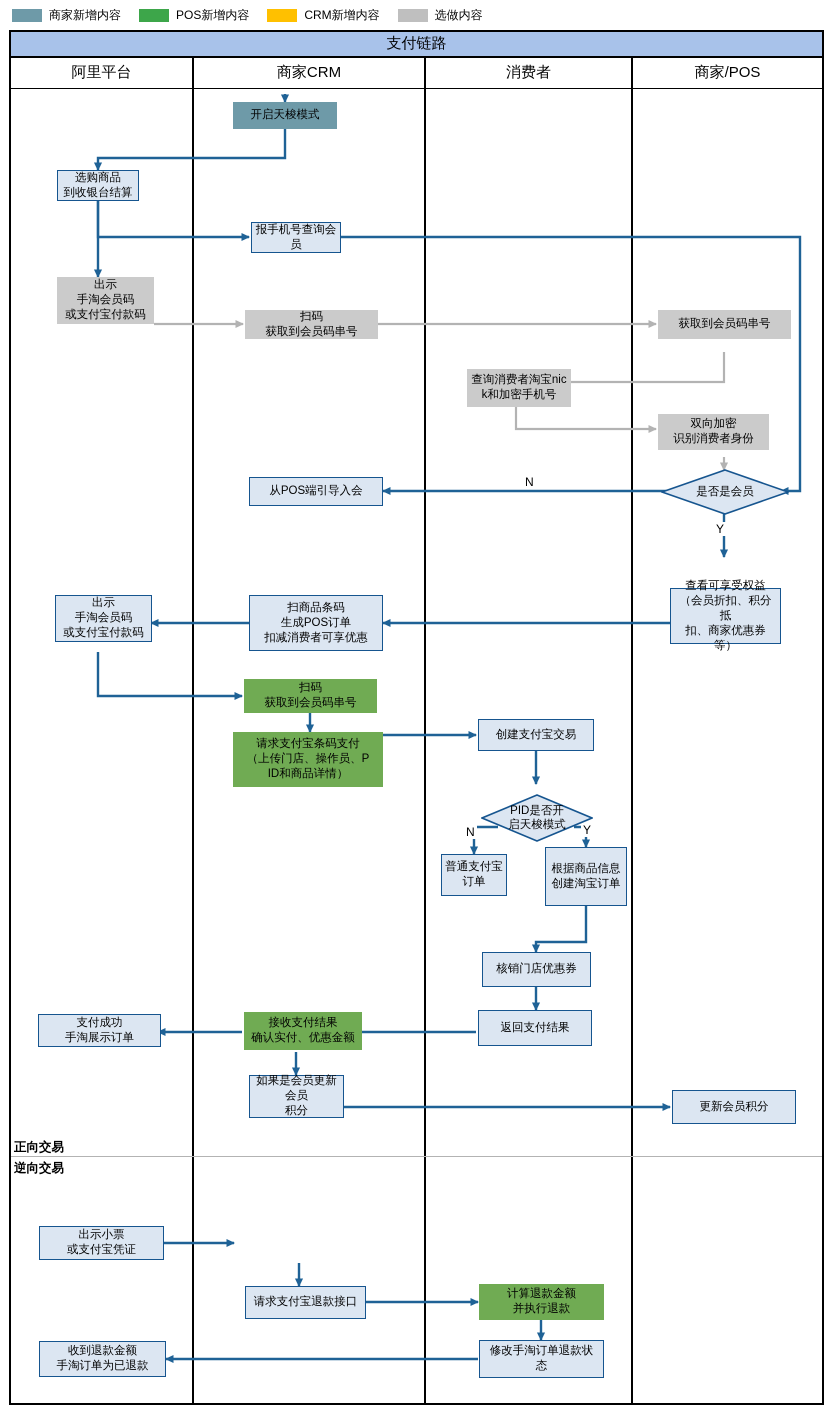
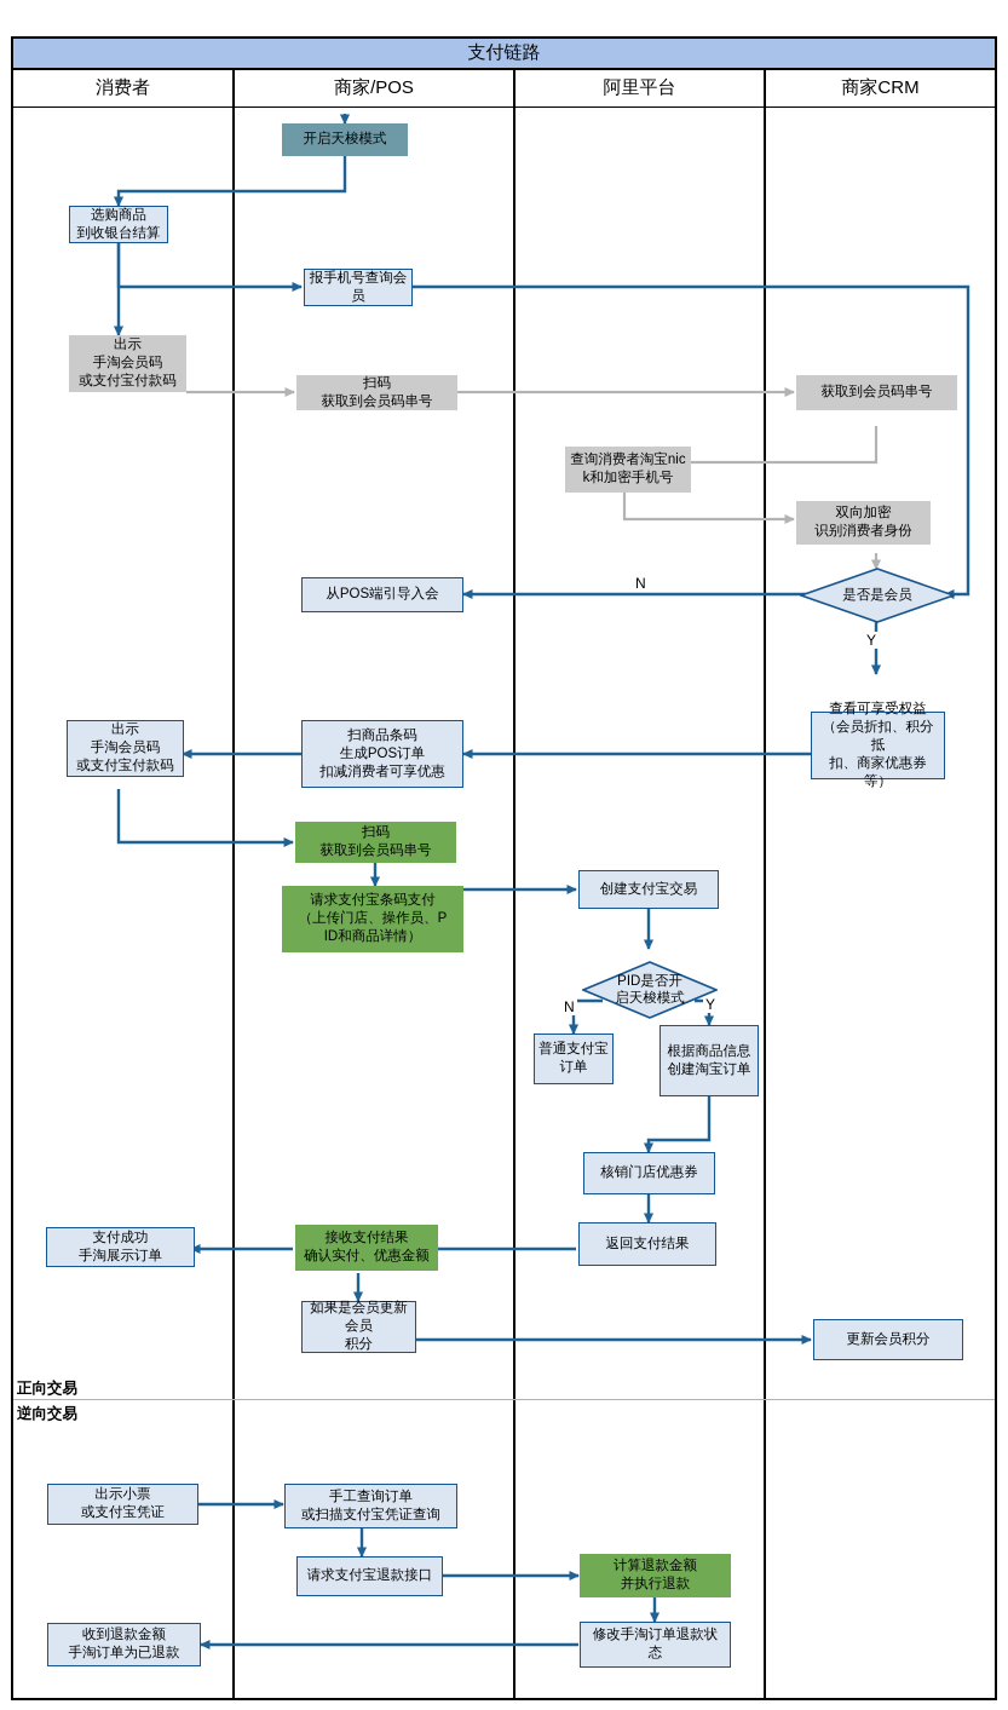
- 商家新增内容
- POS新增内容
- CRM新增内容
- 选做内容
  支付链路
- 阿里平台
+ 消费者
- 商家CRM
+ 商家/POS
- 消费者
+ 阿里平台
- 商家/POS
+ 商家CRM
  正向交易
  逆向交易
  N
  Y
  N
  Y
  开启天梭模式
  选购商品
  到收银台结算
  报手机号查询会
  员
  出示
  手淘会员码
  或支付宝付款码
  扫码
  获取到会员码串号
  获取到会员码串号
  查询消费者淘宝nic
  k和加密手机号
  双向加密
  识别消费者身份
  是否是会员
  从POS端引导入会
  查看可享受权益
  （会员折扣、积分抵
  扣、商家优惠券等）
  扫商品条码
  生成POS订单
  扣减消费者可享优惠
  出示
  手淘会员码
  或支付宝付款码
  扫码
  获取到会员码串号
  请求支付宝条码支付
  （上传门店、操作员、P
  ID和商品详情）
  创建支付宝交易
  PID是否开
  启天梭模式
  普通支付宝
  订单
  根据商品信息
  创建淘宝订单
  核销门店优惠券
  返回支付结果
  接收支付结果
  确认实付、优惠金额
  支付成功
  手淘展示订单
  如果是会员更新会员
  积分
  更新会员积分
  出示小票
  或支付宝凭证
+ 手工查询订单
+ 或扫描支付宝凭证查询
  请求支付宝退款接口
  计算退款金额
  并执行退款
  修改手淘订单退款状
  态
  收到退款金额
  手淘订单为已退款
